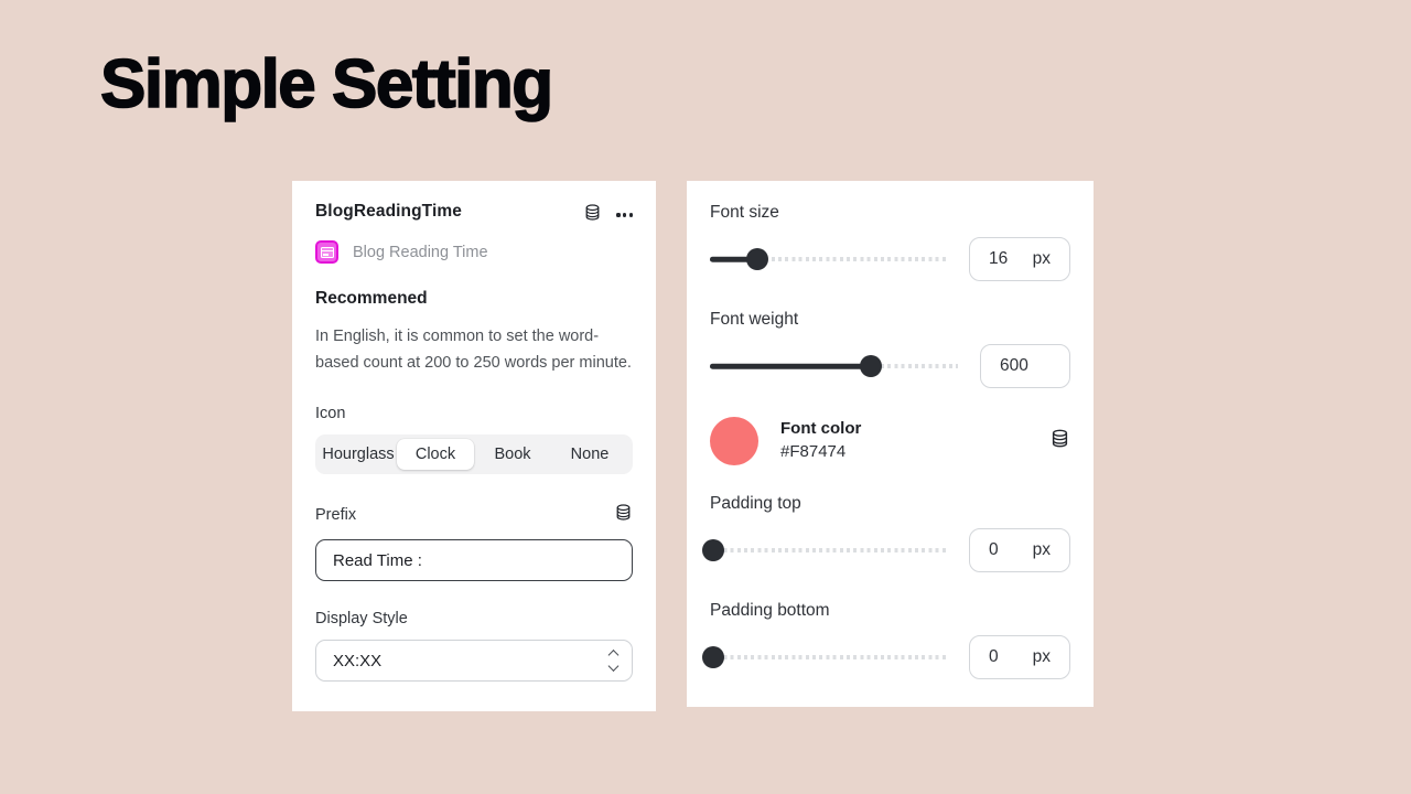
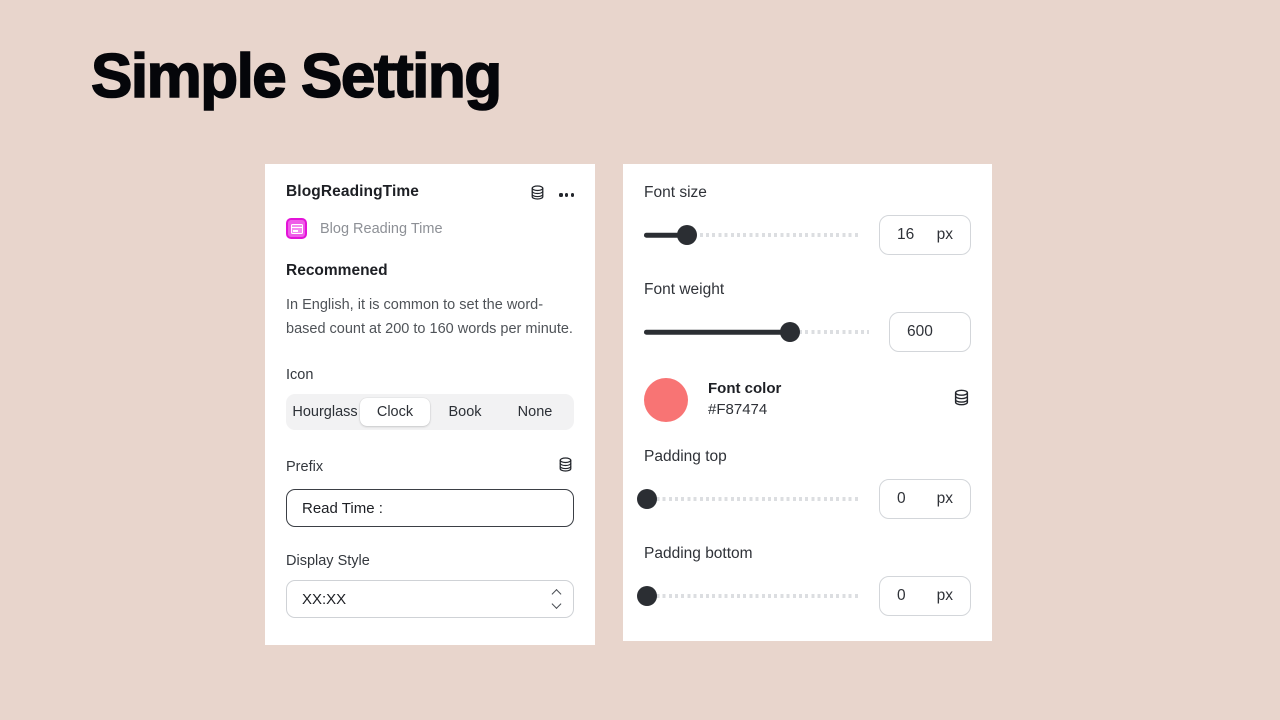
  Simple Setting
  BlogReadingTime
  Blog Reading Time
  Recommened
- In English, it is common to set the word-based count at 200 to 250 words per minute.
+ In English, it is common to set the word-based count at 200 to 160 words per minute.
  Icon
  Hourglass
  Clock
  Book
  None
  Prefix
  Read Time :
  Display Style
  XX:XX
  Font size
  16
  px
  Font weight
  600
  Font color
  #F87474
  Padding top
  0
  px
  Padding bottom
  0
  px
